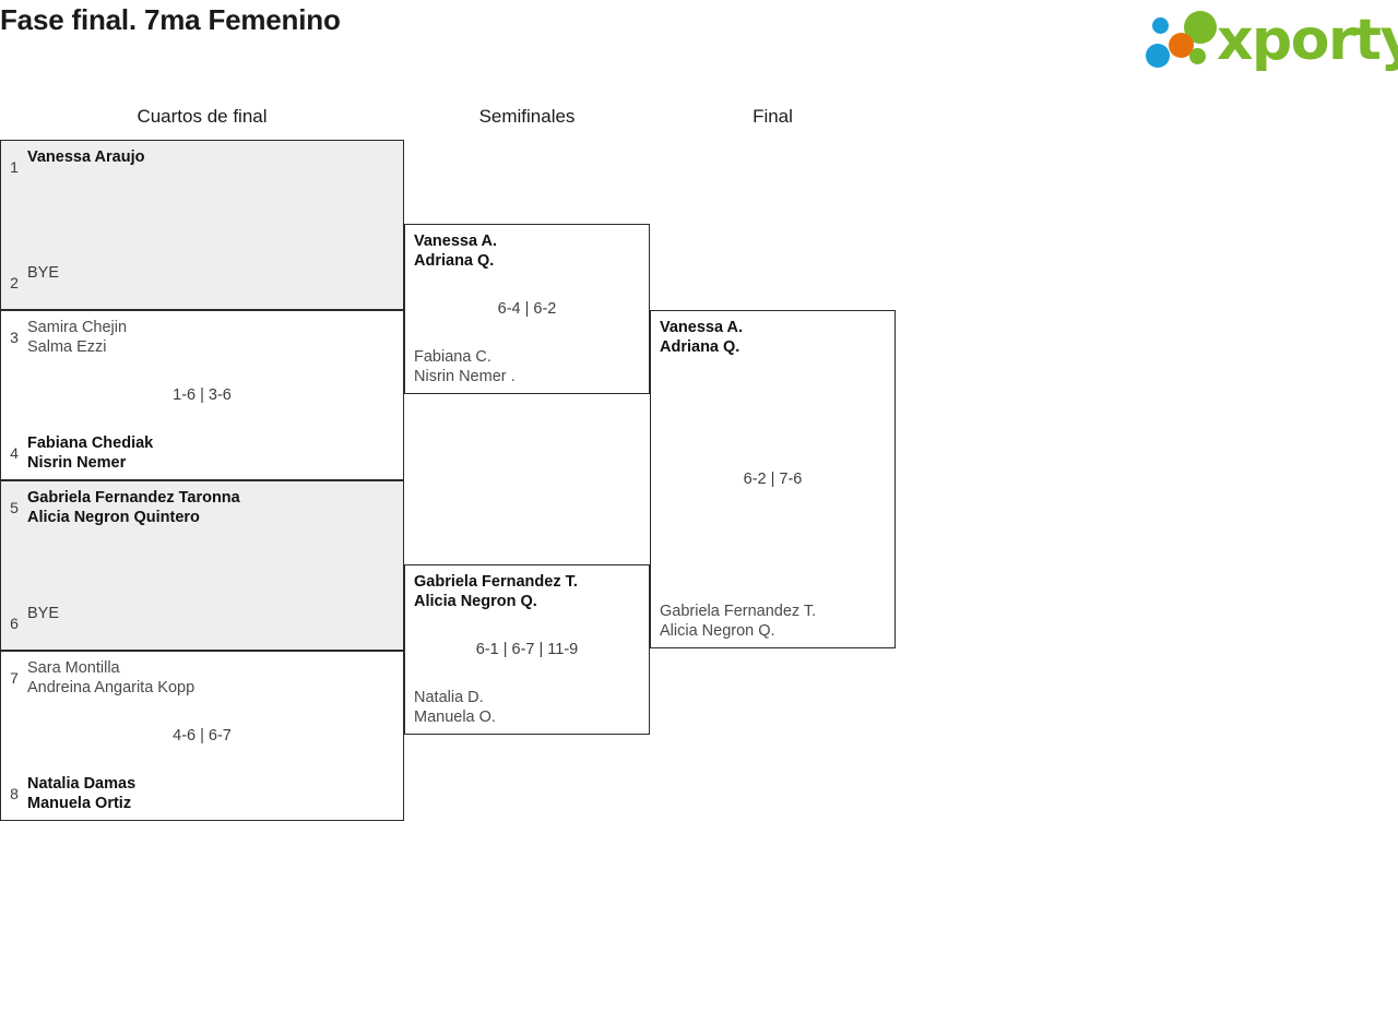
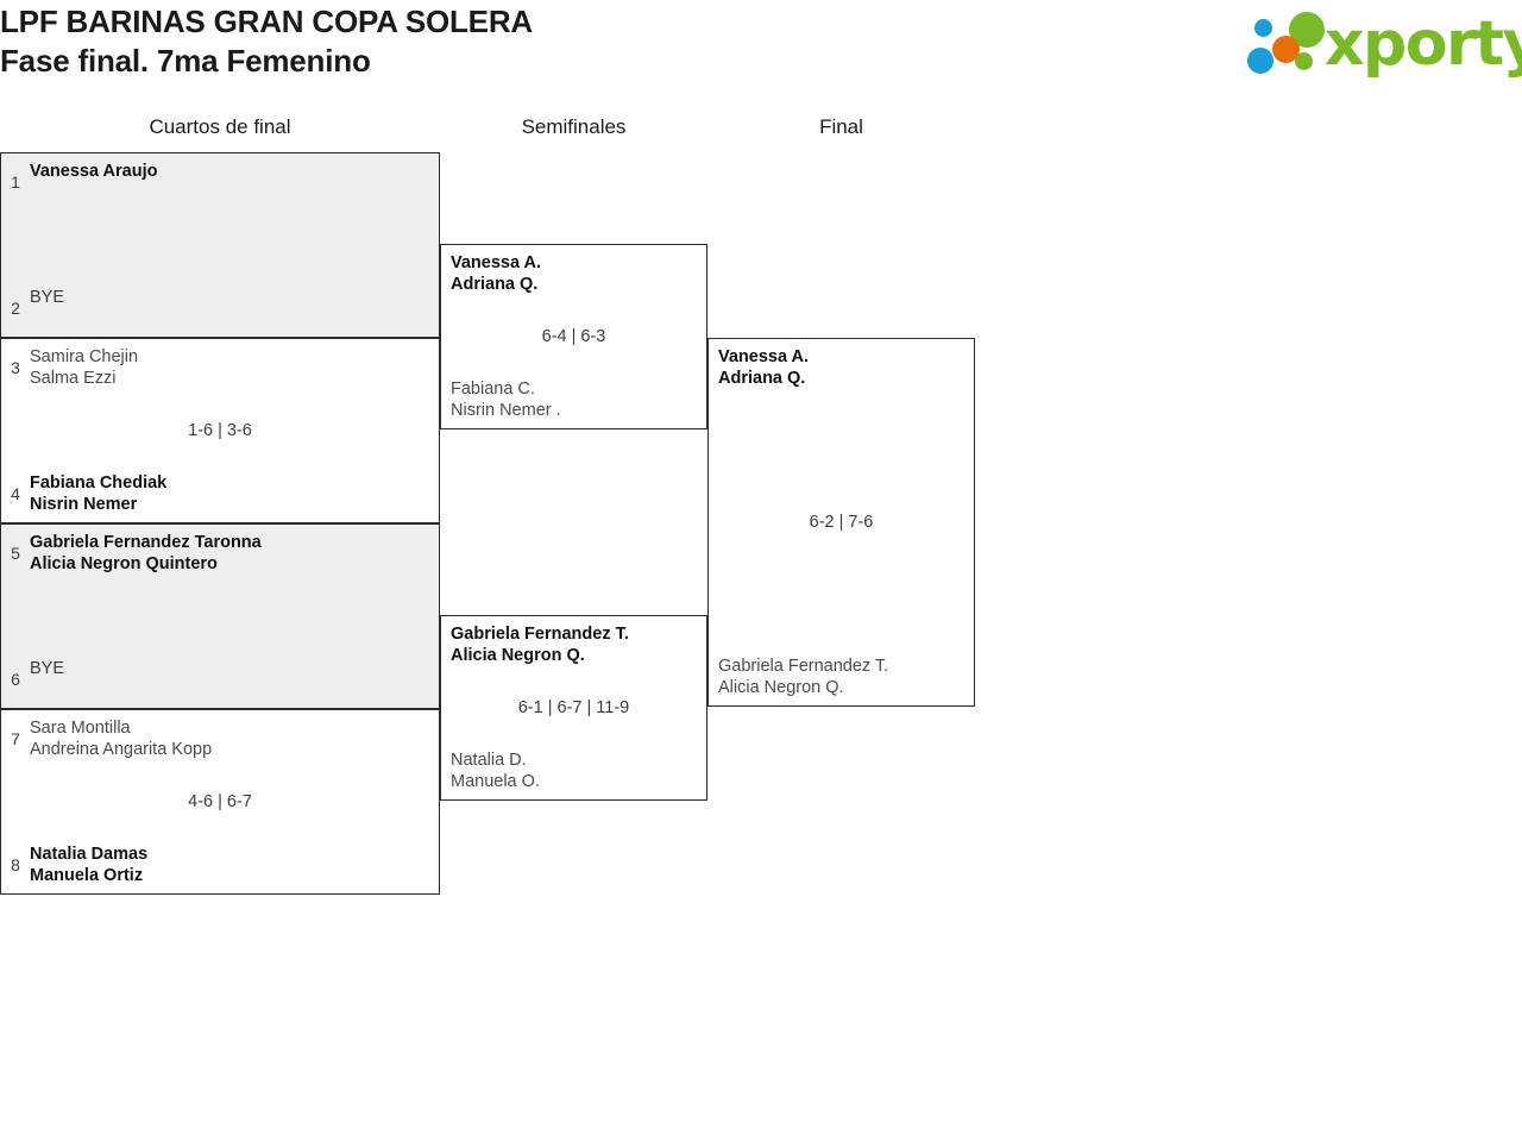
+ LPF BARINAS GRAN COPA SOLERA
  Fase final. 7ma Femenino
  xport
  Cuartos de final
  Semifinales
  Final
  1
  Vanessa Araujo
  2
  BYE
  3
  Samira Chejin
  Salma Ezzi
  4
  Fabiana Chediak
  Nisrin Nemer
  1-6 | 3-6
  5
  Gabriela Fernandez Taronna
  Alicia Negron Quintero
  6
  BYE
  7
  Sara Montilla
  Andreina Angarita Kopp
  8
  Natalia Damas
  Manuela Ortiz
  4-6 | 6-7
  Vanessa A.
  Adriana Q.
  Fabiana C.
  Nisrin Nemer .
- 6-4 | 6-2
+ 6-4 | 6-3
  Gabriela Fernandez T.
  Alicia Negron Q.
  Natalia D.
  Manuela O.
  6-1 | 6-7 | 11-9
  Vanessa A.
  Adriana Q.
  Gabriela Fernandez T.
  Alicia Negron Q.
  6-2 | 7-6
